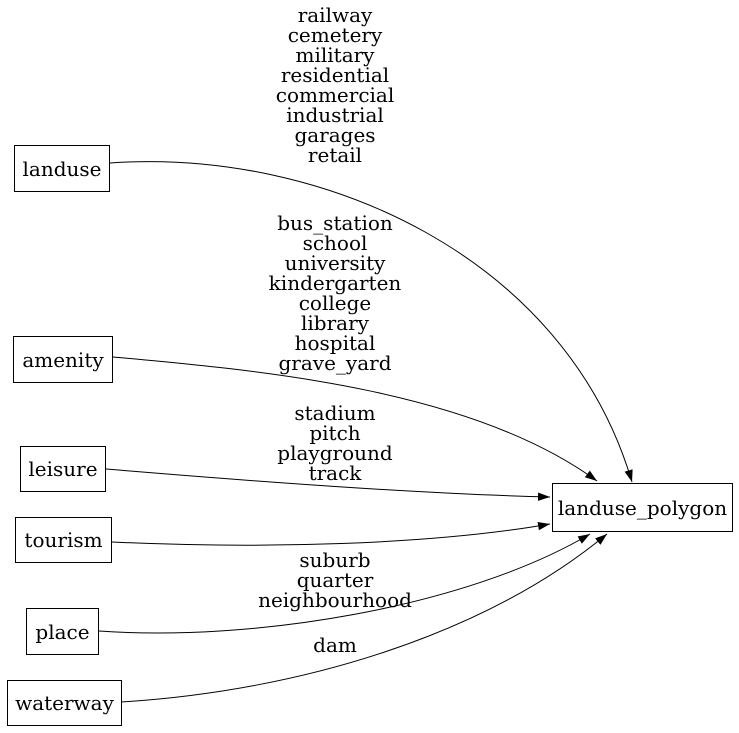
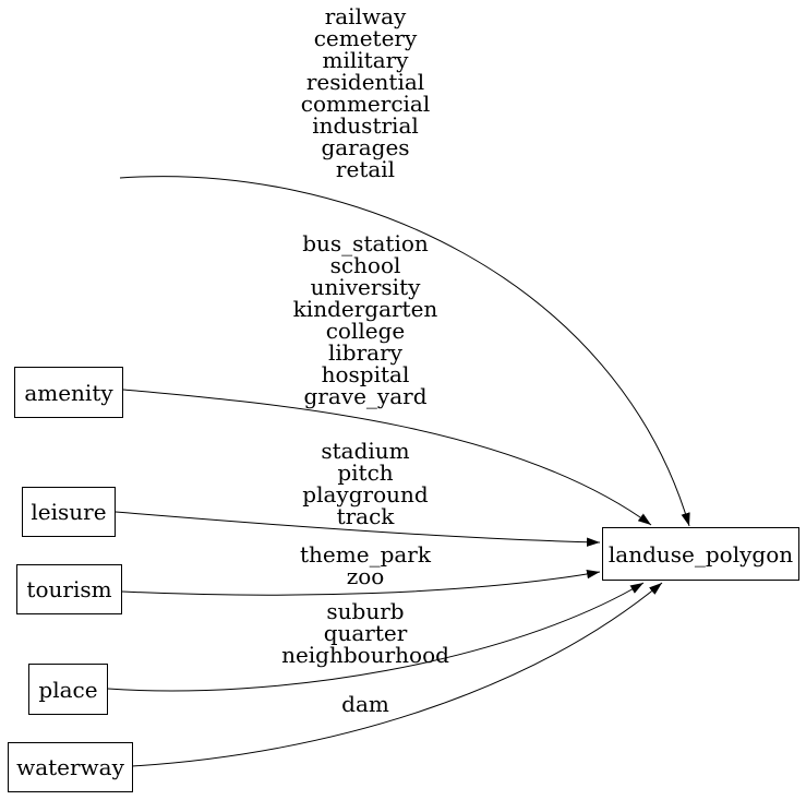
- landuse
  amenity
  leisure
  tourism
  place
  waterway
  landuse_polygon
  railway
  cemetery
  military
  residential
  commercial
  industrial
  garages
  retail
  bus_station
  school
  university
  kindergarten
  college
  library
  hospital
  grave_yard
  stadium
  pitch
  playground
  track
+ theme_park
+ zoo
  suburb
  quarter
  neighbourhood
  dam
